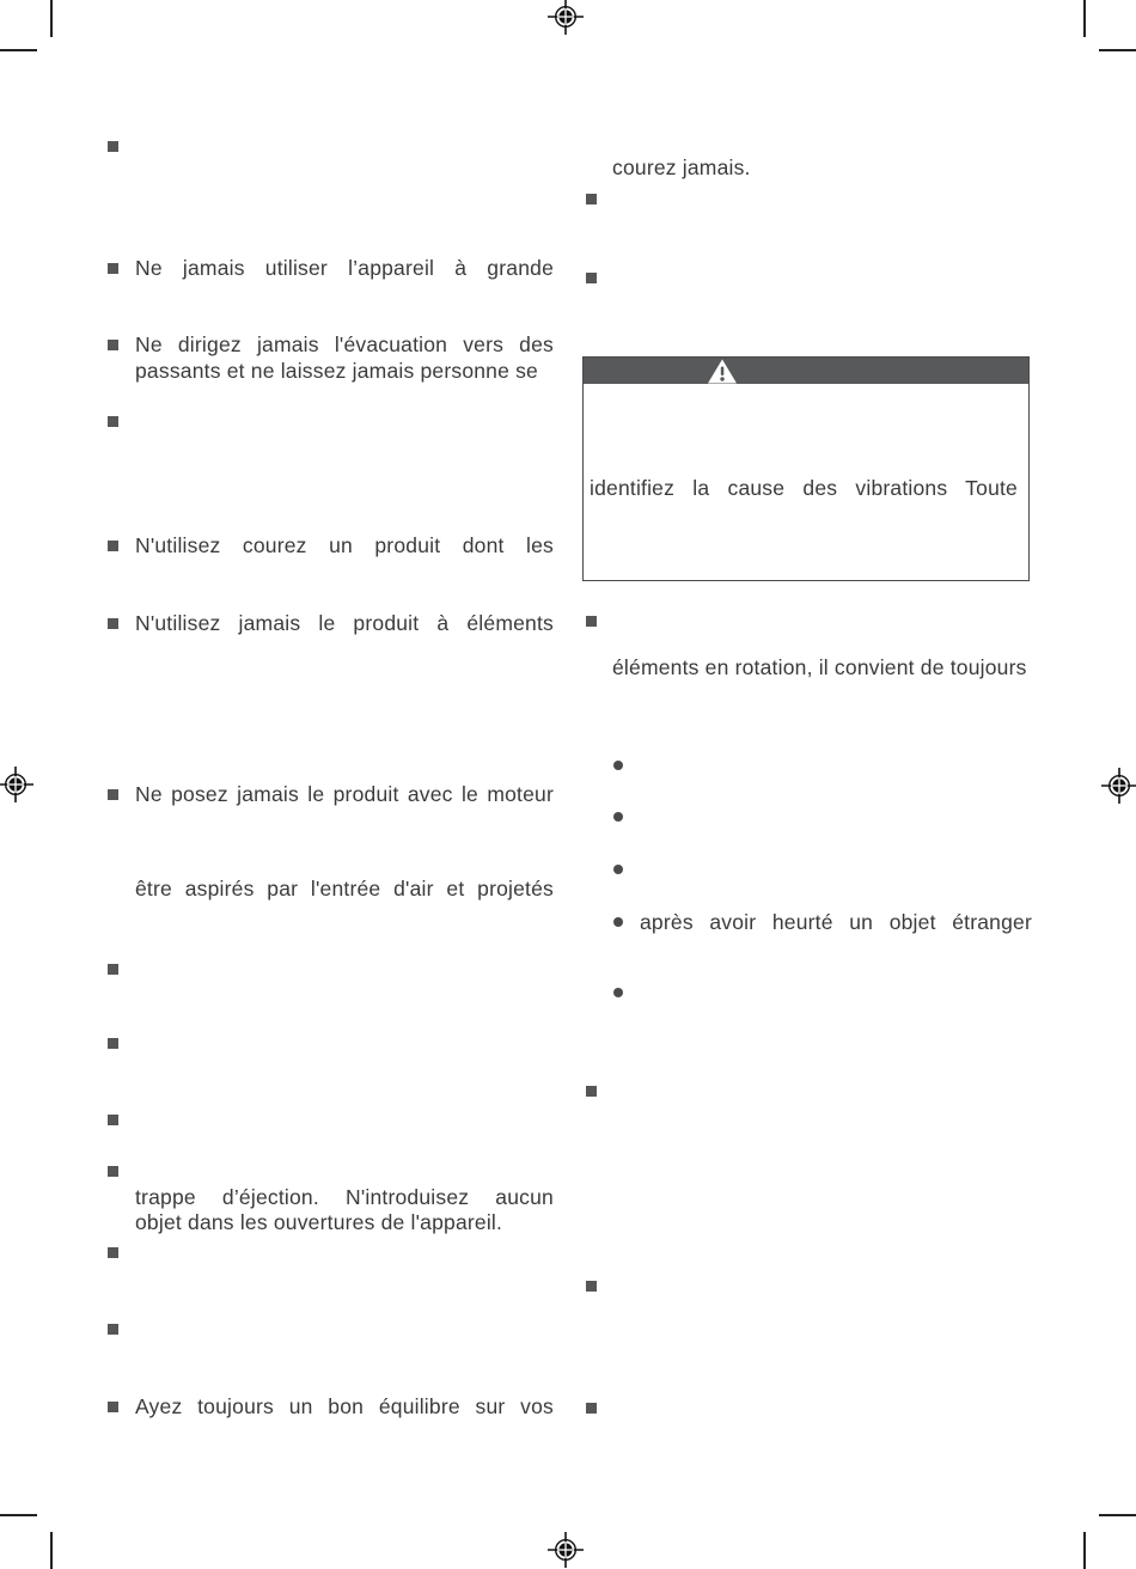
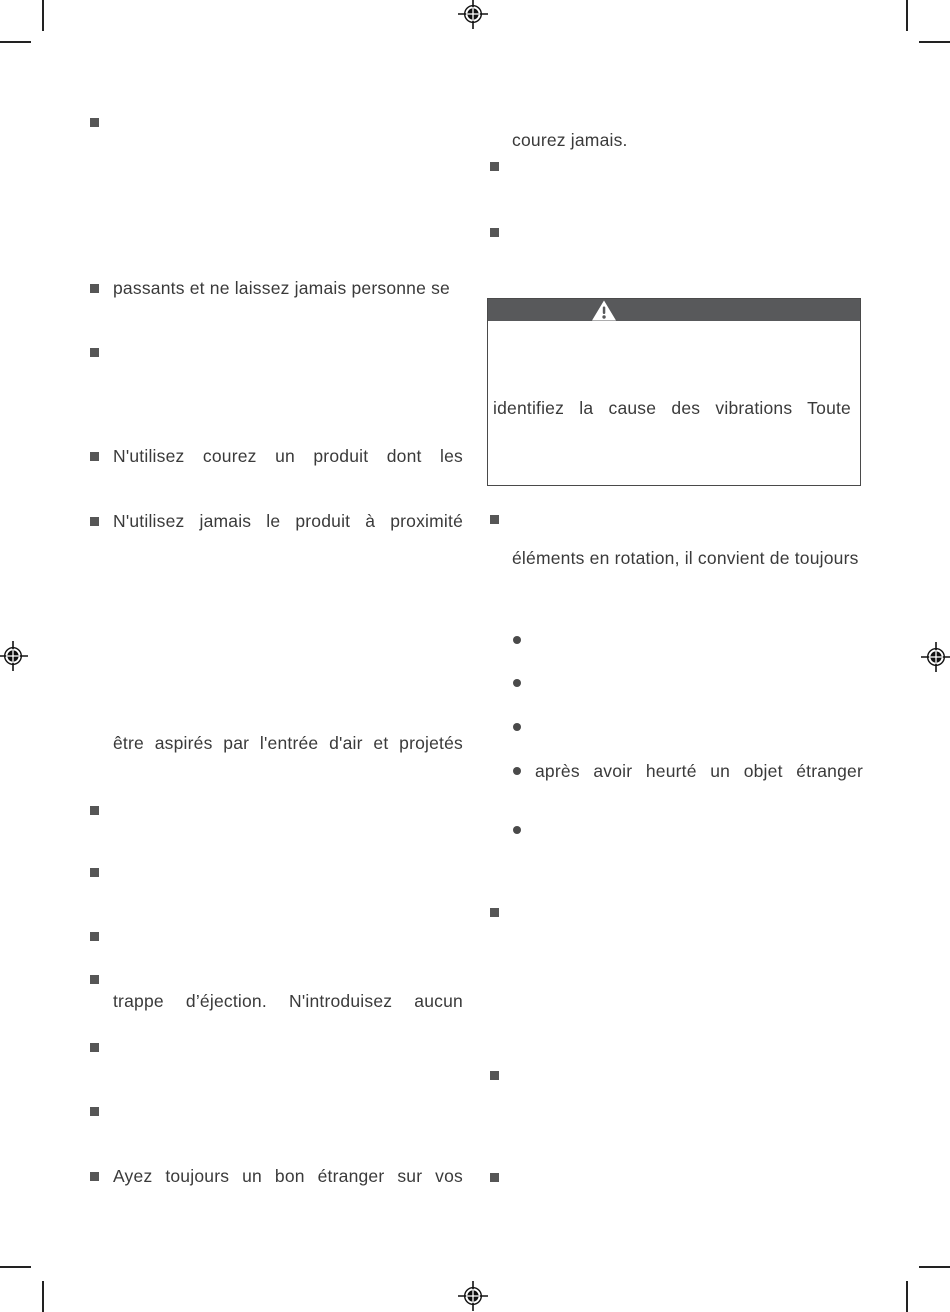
- Ne jamais utiliser l’appareil à grande
- Ne dirigez jamais l'évacuation vers des
  passants et ne laissez jamais personne se
  N'utilisez courez un produit dont les
- N'utilisez jamais le produit à éléments
+ N'utilisez jamais le produit à proximité
- Ne posez jamais le produit avec le moteur
  être aspirés par l'entrée d'air et projetés
  trappe d’éjection. N'introduisez aucun
- objet dans les ouvertures de l'appareil.
- Ayez toujours un bon équilibre sur vos
+ Ayez toujours un bon étranger sur vos
  courez jamais.
  identifiez la cause des vibrations Toute
  éléments en rotation, il convient de toujours
  après avoir heurté un objet étranger
